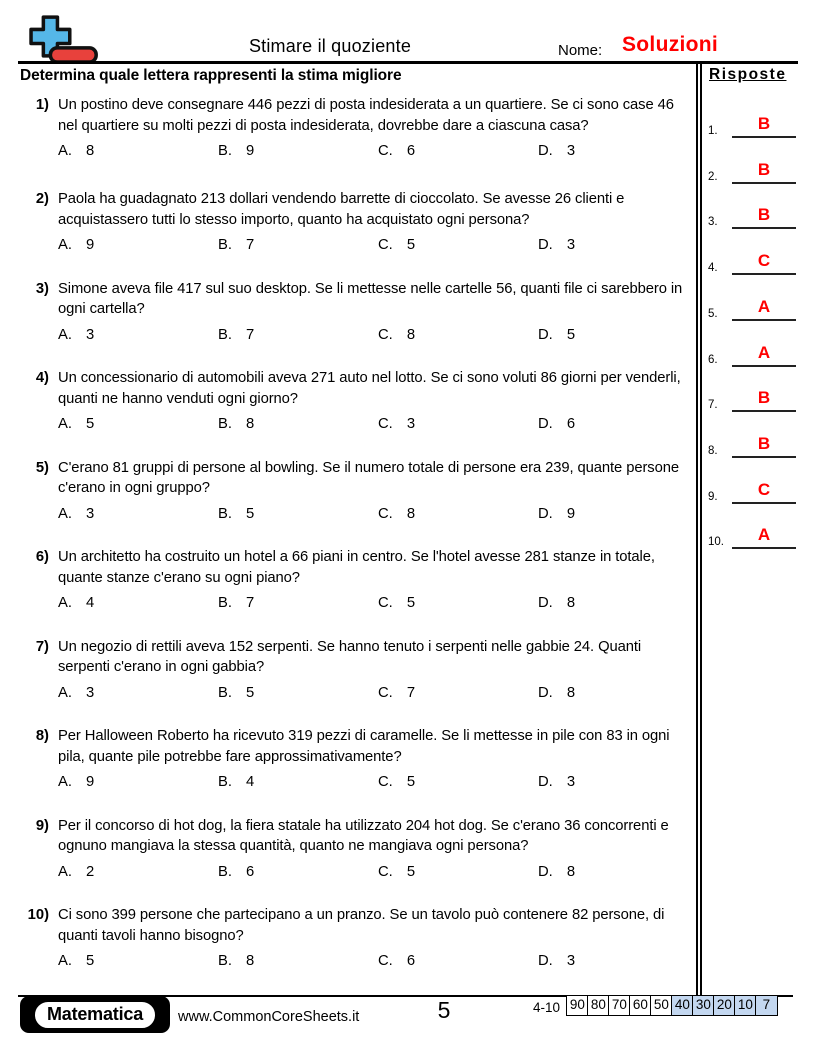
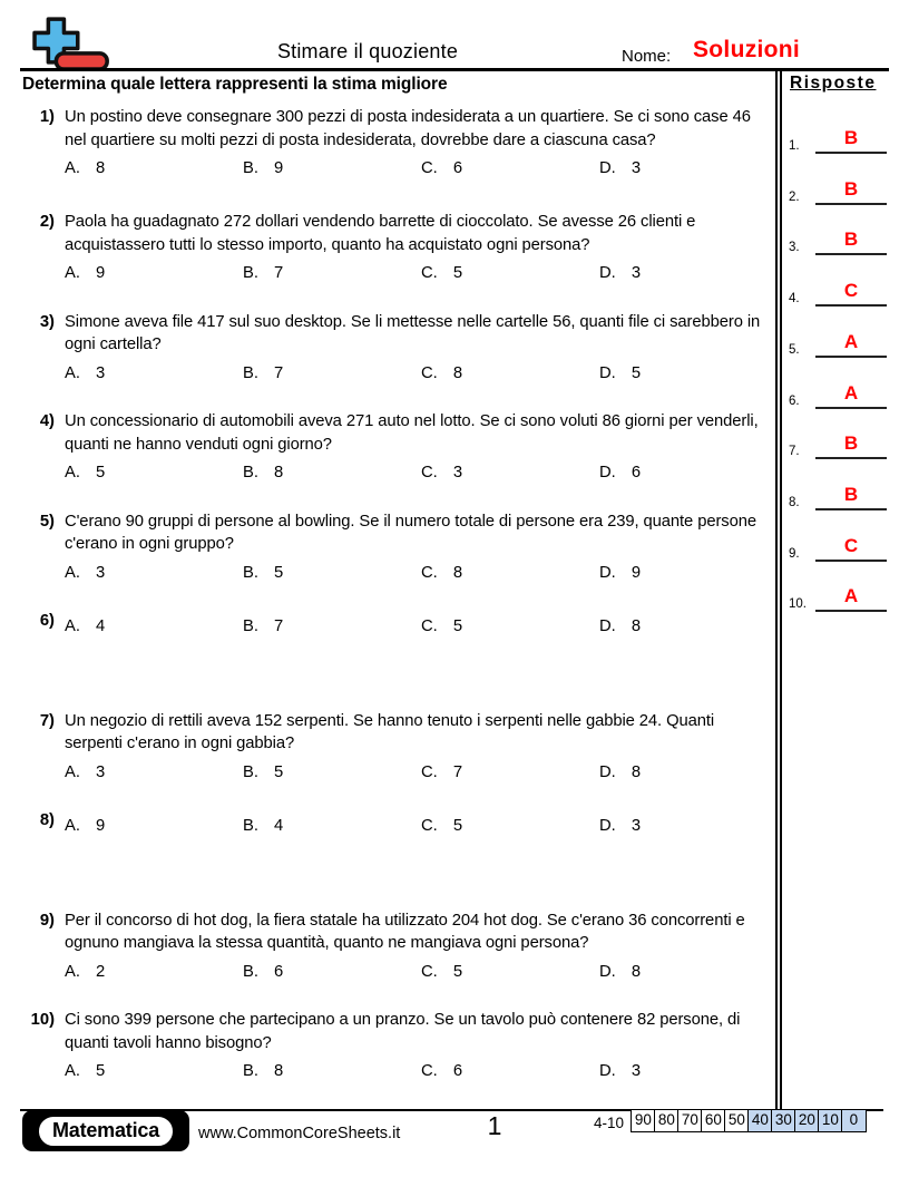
  Stimare il quoziente
  Nome:
  Soluzioni
  Determina quale lettera rappresenti la stima migliore
  1)
- Un postino deve consegnare 446 pezzi di posta indesiderata a un quartiere. Se ci sono case 46 nel quartiere su molti pezzi di posta indesiderata, dovrebbe dare a ciascuna casa?
+ Un postino deve consegnare 300 pezzi di posta indesiderata a un quartiere. Se ci sono case 46 nel quartiere su molti pezzi di posta indesiderata, dovrebbe dare a ciascuna casa?
  A. 8
  B. 9
  C. 6
  D. 3
  2)
- Paola ha guadagnato 213 dollari vendendo barrette di cioccolato. Se avesse 26 clienti e acquistassero tutti lo stesso importo, quanto ha acquistato ogni persona?
+ Paola ha guadagnato 272 dollari vendendo barrette di cioccolato. Se avesse 26 clienti e acquistassero tutti lo stesso importo, quanto ha acquistato ogni persona?
  A. 9
  B. 7
  C. 5
  D. 3
  3)
  Simone aveva file 417 sul suo desktop. Se li mettesse nelle cartelle 56, quanti file ci sarebbero in ogni cartella?
  A. 3
  B. 7
  C. 8
  D. 5
  4)
  Un concessionario di automobili aveva 271 auto nel lotto. Se ci sono voluti 86 giorni per venderli, quanti ne hanno venduti ogni giorno?
  A. 5
  B. 8
  C. 3
  D. 6
  5)
- C'erano 81 gruppi di persone al bowling. Se il numero totale di persone era 239, quante persone c'erano in ogni gruppo?
+ C'erano 90 gruppi di persone al bowling. Se il numero totale di persone era 239, quante persone c'erano in ogni gruppo?
  A. 3
  B. 5
  C. 8
  D. 9
  6)
- Un architetto ha costruito un hotel a 66 piani in centro. Se l'hotel avesse 281 stanze in totale, quante stanze c'erano su ogni piano?
  A. 4
  B. 7
  C. 5
  D. 8
  7)
  Un negozio di rettili aveva 152 serpenti. Se hanno tenuto i serpenti nelle gabbie 24. Quanti serpenti c'erano in ogni gabbia?
  A. 3
  B. 5
  C. 7
  D. 8
  8)
- Per Halloween Roberto ha ricevuto 319 pezzi di caramelle. Se li mettesse in pile con 83 in ogni pila, quante pile potrebbe fare approssimativamente?
  A. 9
  B. 4
  C. 5
  D. 3
  9)
  Per il concorso di hot dog, la fiera statale ha utilizzato 204 hot dog. Se c'erano 36 concorrenti e ognuno mangiava la stessa quantità, quanto ne mangiava ogni persona?
  A. 2
  B. 6
  C. 5
  D. 8
  10)
  Ci sono 399 persone che partecipano a un pranzo. Se un tavolo può contenere 82 persone, di quanti tavoli hanno bisogno?
  A. 5
  B. 8
  C. 6
  D. 3
  Risposte
  1.
  B
  2.
  B
  3.
  B
  4.
  C
  5.
  A
  6.
  A
  7.
  B
  8.
  B
  9.
  C
  10.
  A
  Matematica
  www.CommonCoreSheets.it
- 5
+ 1
  4-10
  90
  80
  70
  60
  50
  40
  30
  20
  10
- 7
+ 0
